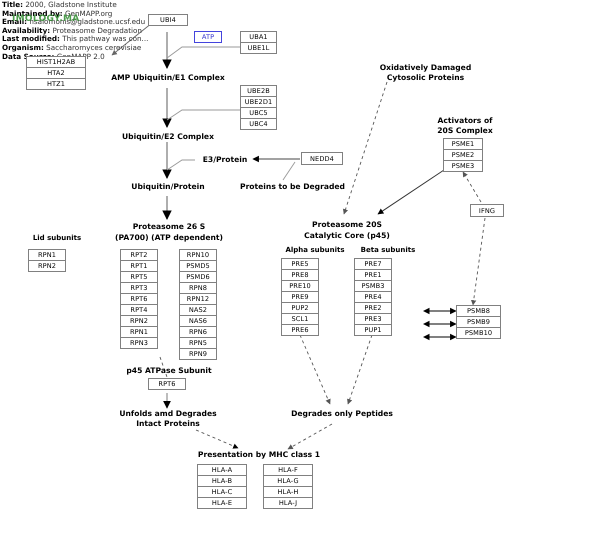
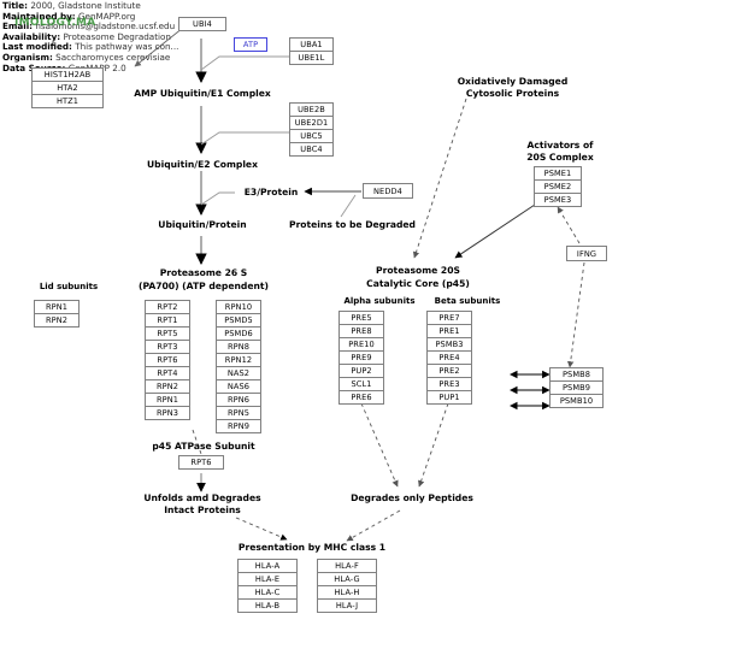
  Title: 2000, Gladstone Institute
  Maintained by: GenMAPP.org
  Email: nsalomonis@gladstone.ucsf.edu
  Availability: Proteasome Degradation
  Last modified: This pathway was con...
  Organism: Saccharomyces cerevisiae
  IMOLOGY.MA
  HIST1H2AB
  HTA2
  HTZ1
  UBI4
  ATP
  UBA1
  UBE1L
  UBE2B
  UBE2D1
  UBC5
  UBC4
  NEDD4
  RPN1
  RPN2
  RPT2
  RPT1
  RPT5
  RPT3
  RPT6
  RPT4
  RPN2
  RPN1
  RPN3
  RPN10
  PSMD5
  PSMD6
  RPN8
  RPN12
  NAS2
  NAS6
  RPN6
  RPN5
  RPN9
  PRE5
  PRE8
  PRE10
  PRE9
  PUP2
  SCL1
  PRE6
  PRE7
  PRE1
  PSMB3
  PRE4
  PRE2
  PRE3
  PUP1
  PSME1
  PSME2
  PSME3
  IFNG
  PSMB8
  PSMB9
  PSMB10
  RPT6
  HLA-A
- HLA-B
+ HLA-E
  HLA-C
- HLA-E
+ HLA-B
  HLA-F
  HLA-G
  HLA-H
  HLA-J
  AMP Ubiquitin/E1 Complex
  Ubiquitin/E2 Complex
  E3/Protein
  Ubiquitin/Protein
  Proteins to be Degraded
  Oxidatively Damaged
  Cytosolic Proteins
  Activators of
  20S Complex
  Proteasome 26 S
  (PA700) (ATP dependent)
  Proteasome 20S
  Catalytic Core (p45)
  Lid subunits
  Alpha subunits
  Beta subunits
  p45 ATPase Subunit
  Unfolds amd Degrades
  Intact Proteins
  Degrades only Peptides
  Presentation by MHC class 1
